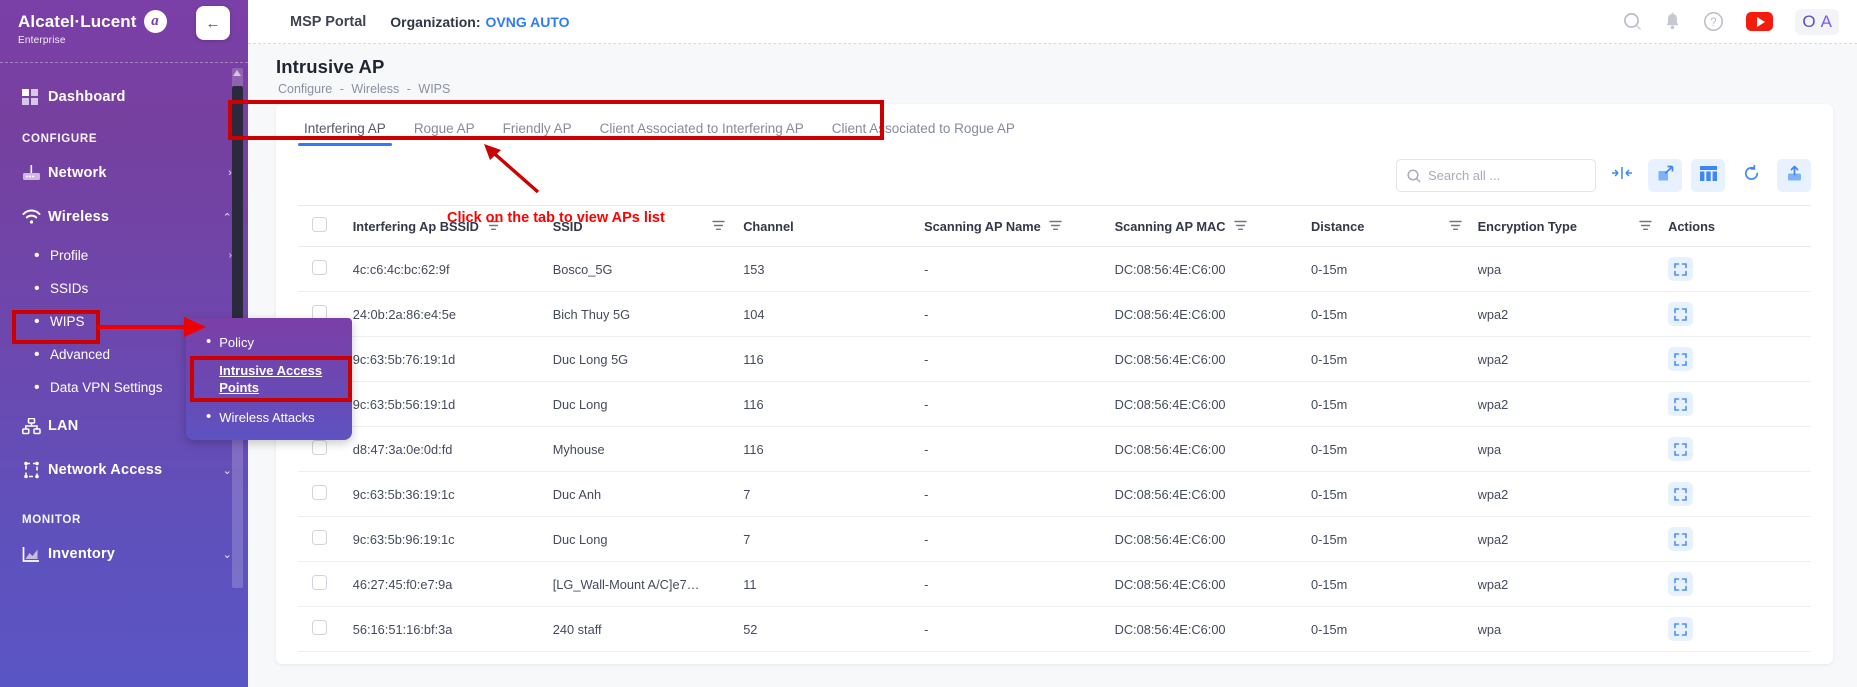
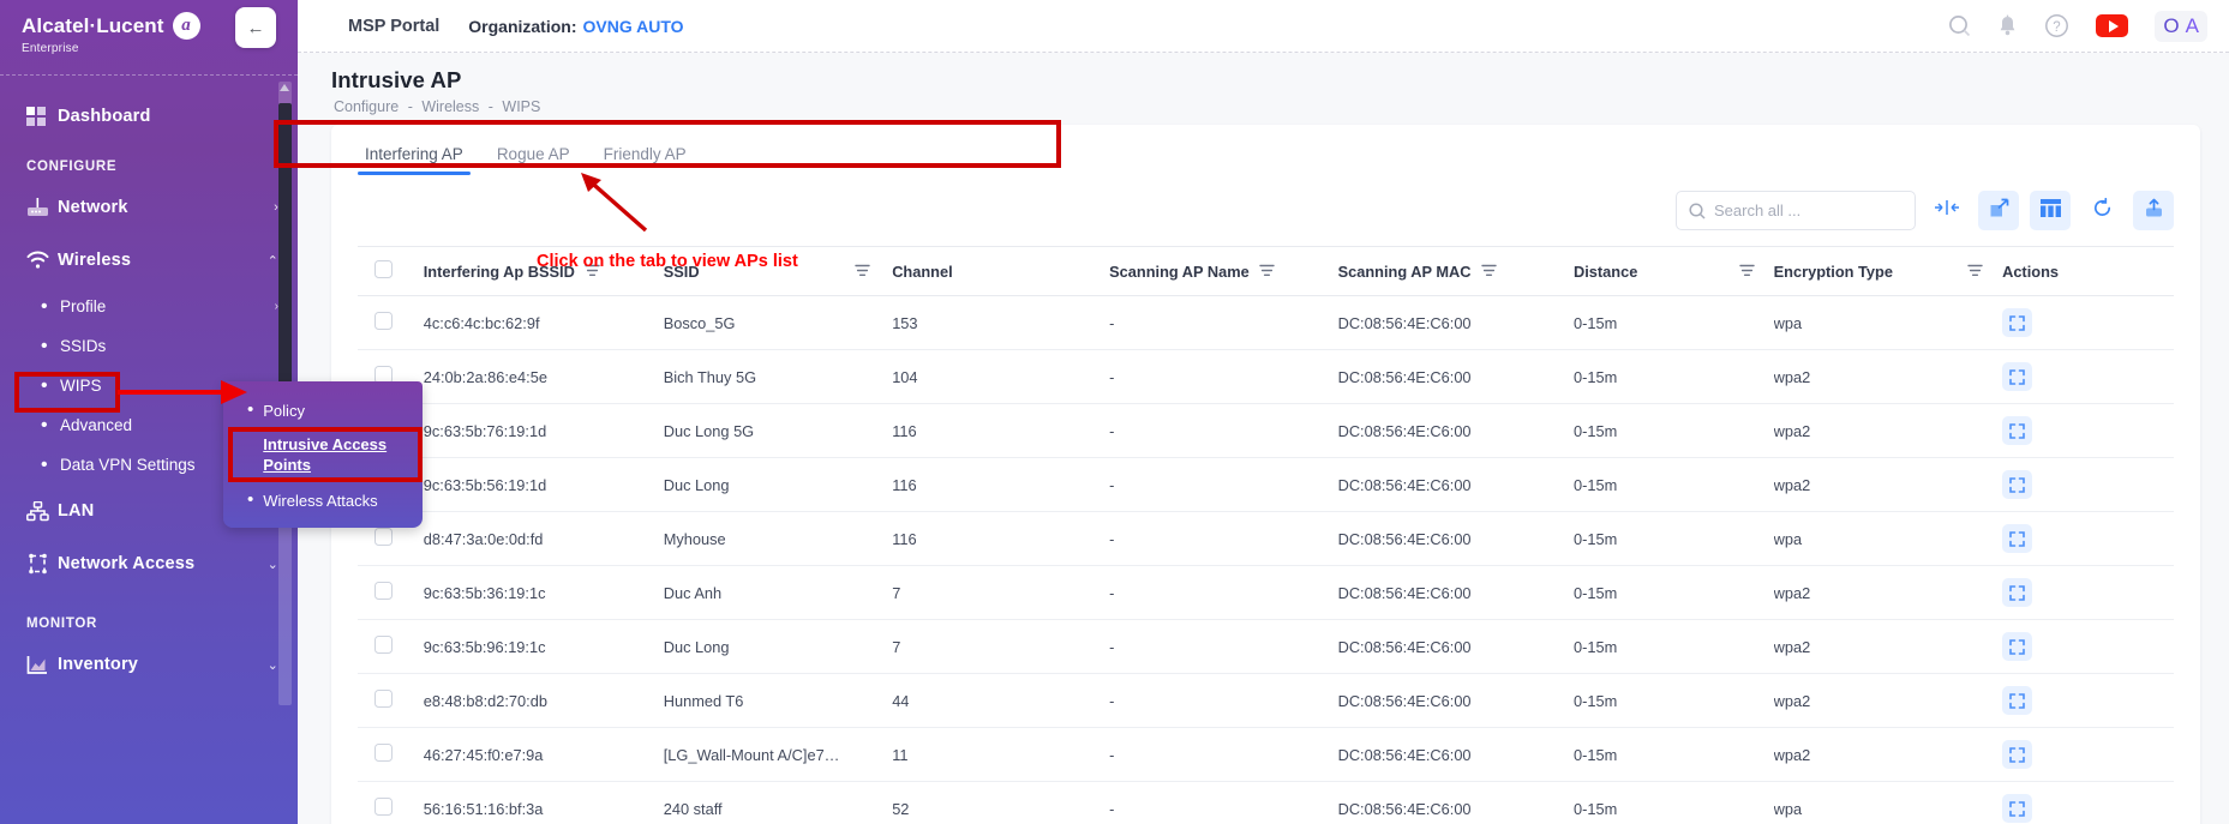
  Alcatel·Lucent
  a
  Enterprise
  Dashboard
  CONFIGURE
  Network
  ›
  Wireless
  ⌃
  •
  Profile
  ›
  •
  SSIDs
  WIPS
  •
  Advanced
  •
  Data VPN Settings
  LAN
  Network Access
  ⌄
  MONITOR
  Inventory
  ⌄
  ←
  MSP Portal
  Organization:
  OVNG AUTO
  ?
  O
  A
  Intrusive AP
  Configure - Wireless - WIPS
  Interfering AP
  Rogue AP
  Friendly AP
- Client Associated to Interfering AP
- Client Associated to Rogue AP
  Search all ...
  	Interfering Ap BSSID	SSID	Channel	Scanning AP Name	Scanning AP MAC	Distance	Encryption Type	Actions
  	4c:c6:4c:bc:62:9f	Bosco_5G	153	-	DC:08:56:4E:C6:00	0-15m	wpa
  	24:0b:2a:86:e4:5e	Bich Thuy 5G	104	-	DC:08:56:4E:C6:00	0-15m	wpa2
  	9c:63:5b:76:19:1d	Duc Long 5G	116	-	DC:08:56:4E:C6:00	0-15m	wpa2
  	9c:63:5b:56:19:1d	Duc Long	116	-	DC:08:56:4E:C6:00	0-15m	wpa2
  	d8:47:3a:0e:0d:fd	Myhouse	116	-	DC:08:56:4E:C6:00	0-15m	wpa
  	9c:63:5b:36:19:1c	Duc Anh	7	-	DC:08:56:4E:C6:00	0-15m	wpa2
  	9c:63:5b:96:19:1c	Duc Long	7	-	DC:08:56:4E:C6:00	0-15m	wpa2
+ 	e8:48:b8:d2:70:db	Hunmed T6	44	-	DC:08:56:4E:C6:00	0-15m	wpa2
  	46:27:45:f0:e7:9a	[LG_Wall-Mount A/C]e7…	11	-	DC:08:56:4E:C6:00	0-15m	wpa2
  	56:16:51:16:bf:3a	240 staff	52	-	DC:08:56:4E:C6:00	0-15m	wpa
  •
  Policy
  Intrusive Access Points
  •
  Wireless Attacks
  Click on the tab to view APs list
